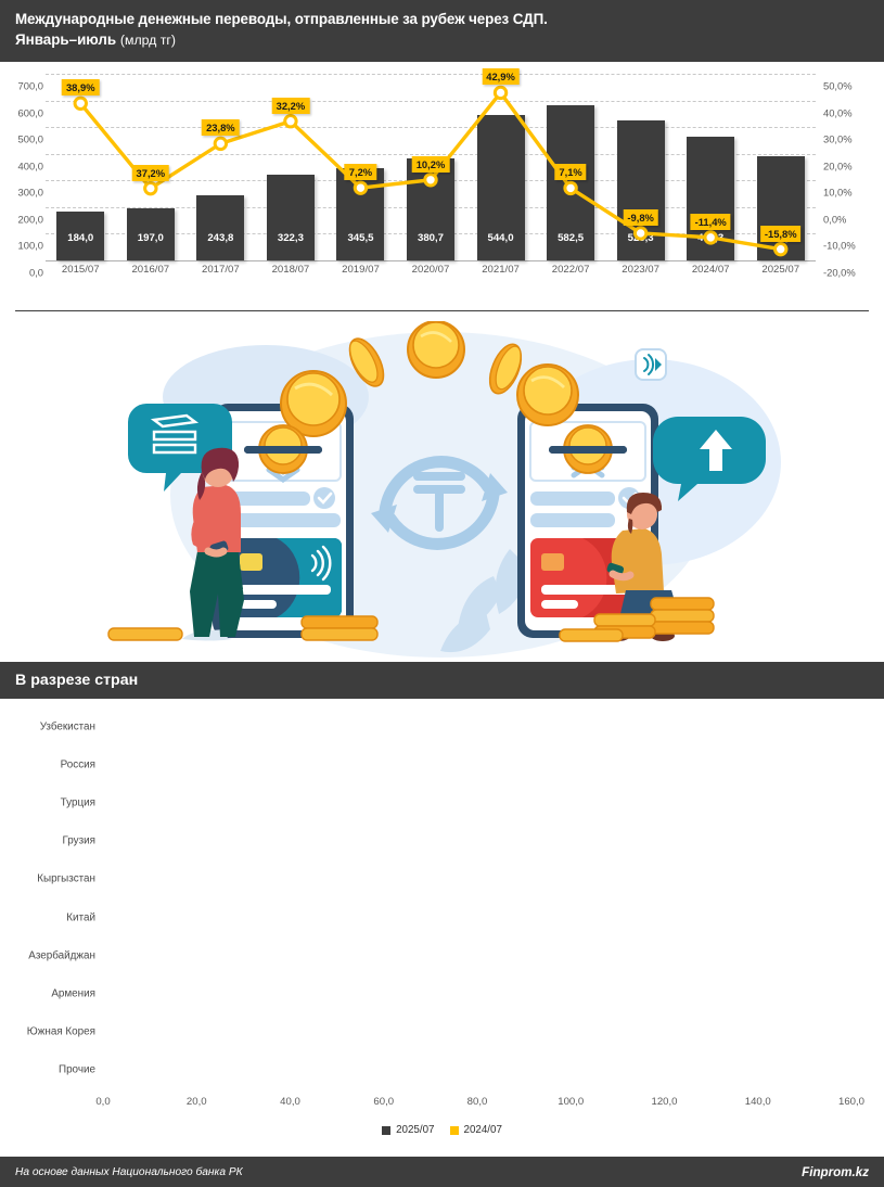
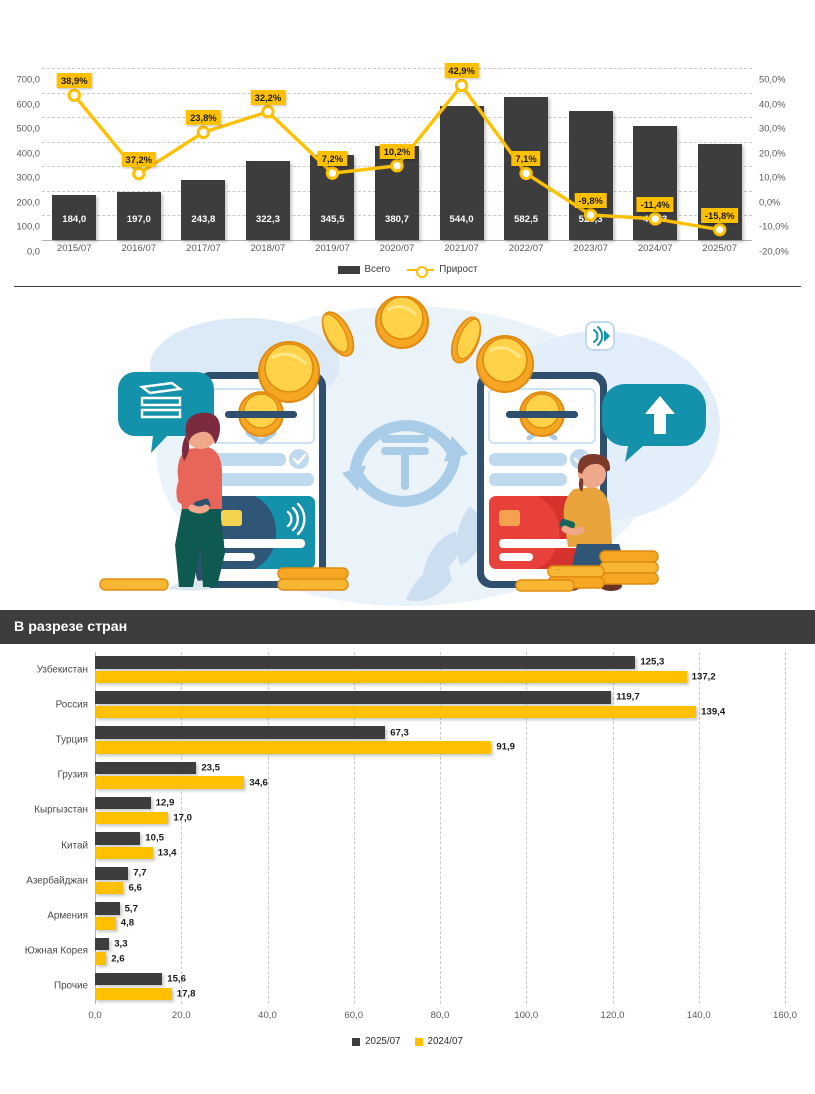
- Международные денежные переводы, отправленные за рубеж через СДП.
- Январь–июль (млрд тг)
  0,0
  100,0
  200,0
  300,0
  400,0
  500,0
  600,0
  700,0
  -20,0%
  -10,0%
  0,0%
  10,0%
  20,0%
  30,0%
  40,0%
  50,0%
  184,0
  197,0
  243,8
  322,3
  345,5
  380,7
  544,0
  582,5
  38,9%
  37,2%
  23,8%
  32,2%
  7,2%
  10,2%
  42,9%
  7,1%
  -9,8%
  -11,4%
  -15,8%
  2015/07
  2016/07
  2017/07
  2018/07
  2019/07
  2020/07
  2021/07
  2022/07
  2023/07
  2024/07
  2025/07
+ Всего
+ Прирост
  В разрезе стран
+ 125,3
+ 137,2
+ 119,7
+ 139,4
+ 67,3
+ 91,9
+ 23,5
+ 34,6
+ 12,9
+ 17,0
+ 10,5
+ 13,4
+ 7,7
+ 6,6
+ 5,7
+ 4,8
+ 3,3
+ 2,6
+ 15,6
+ 17,8
  Узбекистан
  Россия
  Турция
  Грузия
  Кыргызстан
  Китай
  Азербайджан
  Армения
  Южная Корея
  Прочие
  0,0
  20,0
  40,0
  60,0
  80,0
  100,0
  120,0
  140,0
  160,0
  2025/07
  2024/07
- На основе данных Национального банка РК
- Finprom.kz
